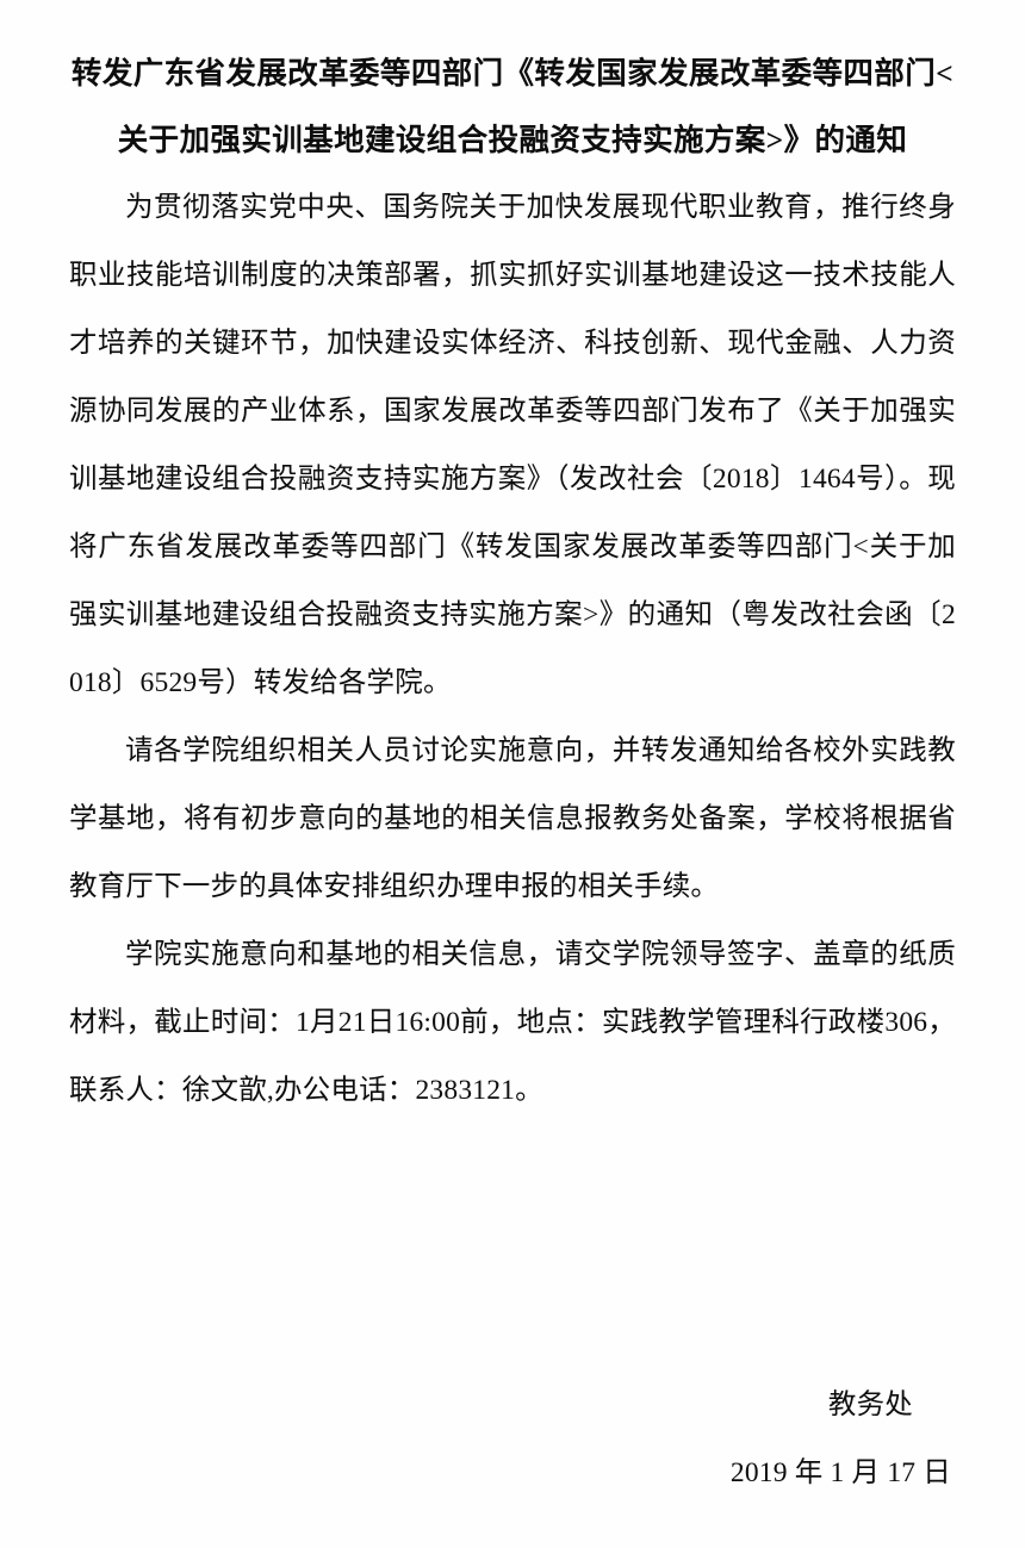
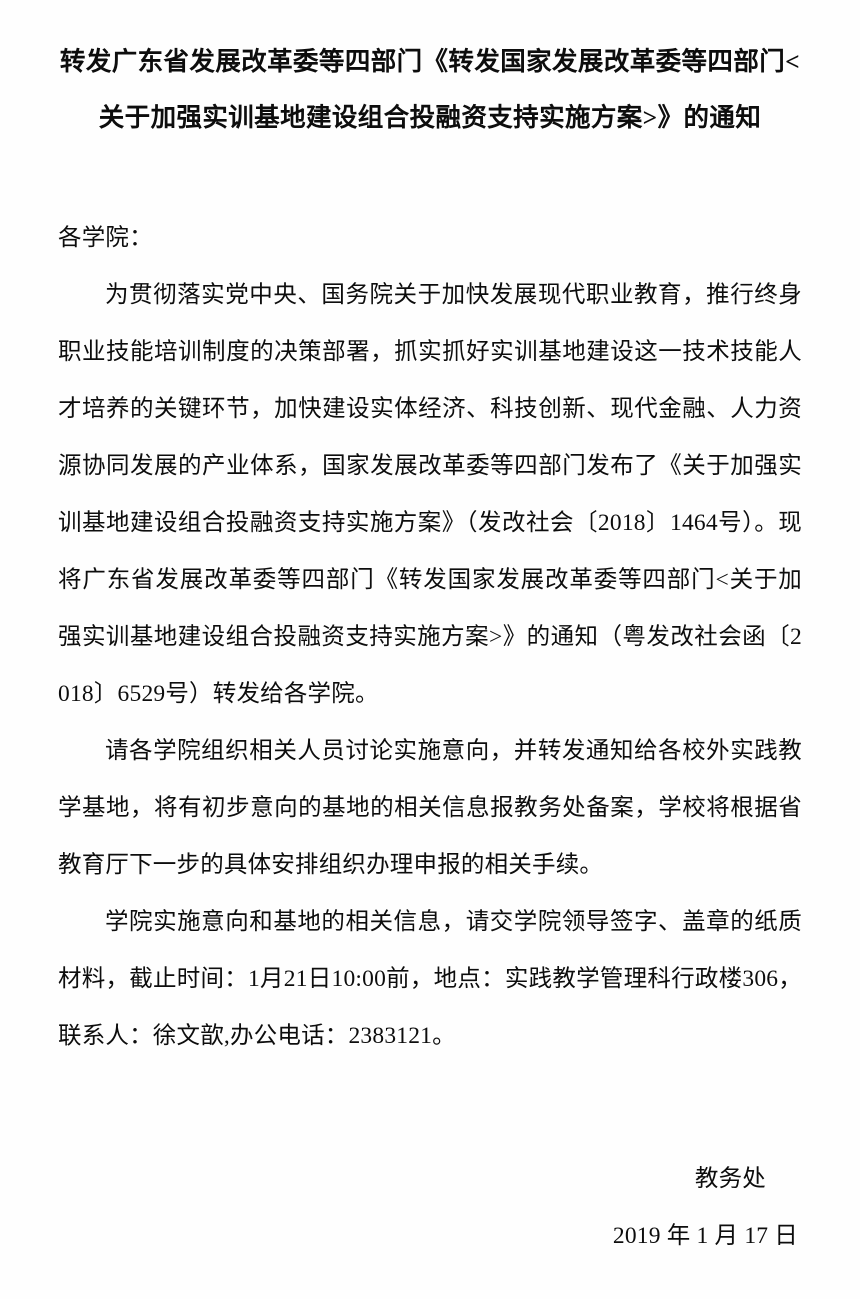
  转发广东省发展改革委等四部门《转发国家发展改革委等四部门<关于加强实训基地建设组合投融资支持实施方案>》的通知
+ 各学院：
  为贯彻落实党中央、国务院关于加快发展现代职业教育，推行终身职业技能培训制度的决策部署，抓实抓好实训基地建设这一技术技能人才培养的关键环节，加快建设实体经济、科技创新、现代金融、人力资源协同发展的产业体系，国家发展改革委等四部门发布了《关于加强实训基地建设组合投融资支持实施方案》（发改社会〔2018〕1464号）。现将广东省发展改革委等四部门《转发国家发展改革委等四部门<关于加强实训基地建设组合投融资支持实施方案>》的通知（粤发改社会函〔2018〕6529号）转发给各学院。
  请各学院组织相关人员讨论实施意向，并转发通知给各校外实践教学基地，将有初步意向的基地的相关信息报教务处备案，学校将根据省教育厅下一步的具体安排组织办理申报的相关手续。
- 学院实施意向和基地的相关信息，请交学院领导签字、盖章的纸质材料，截止时间：1月21日16:00前，地点：实践教学管理科行政楼306，联系人：徐文歆,办公电话：2383121。
+ 学院实施意向和基地的相关信息，请交学院领导签字、盖章的纸质材料，截止时间：1月21日10:00前，地点：实践教学管理科行政楼306，联系人：徐文歆,办公电话：2383121。
  教务处
  2019 年 1 月 17 日
